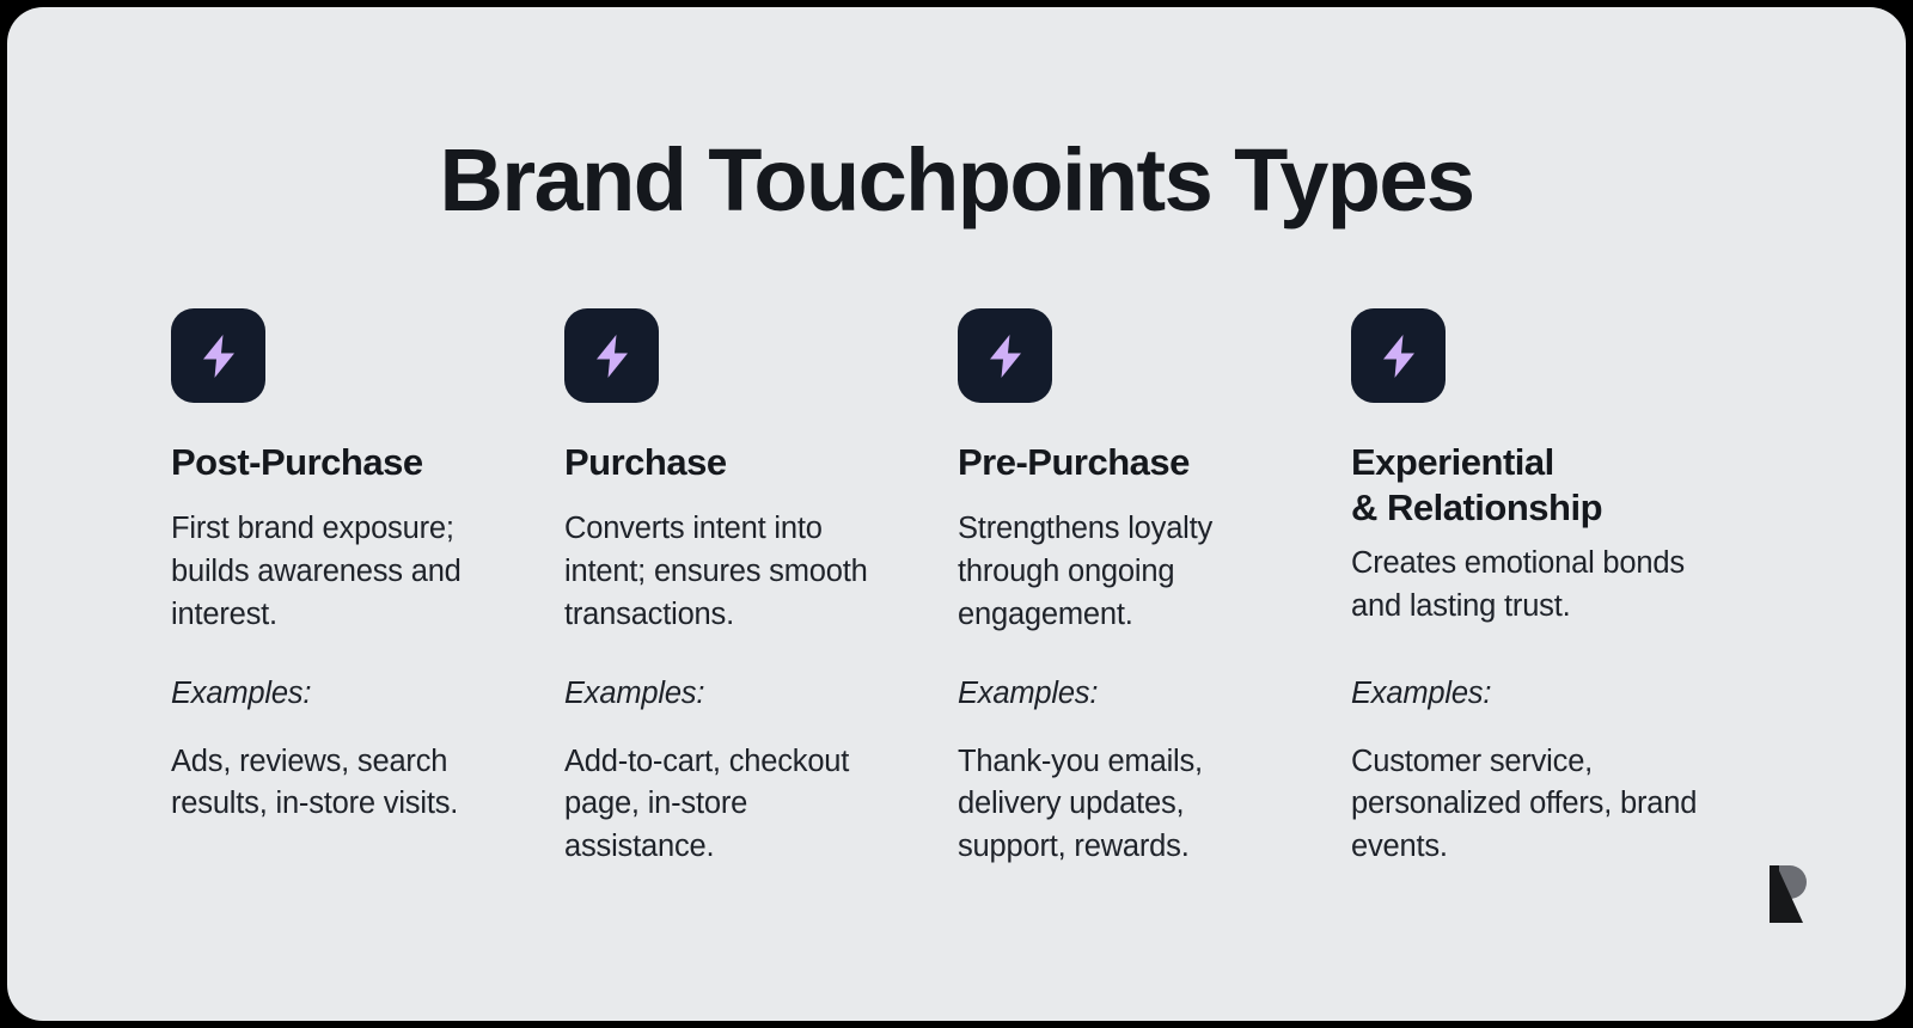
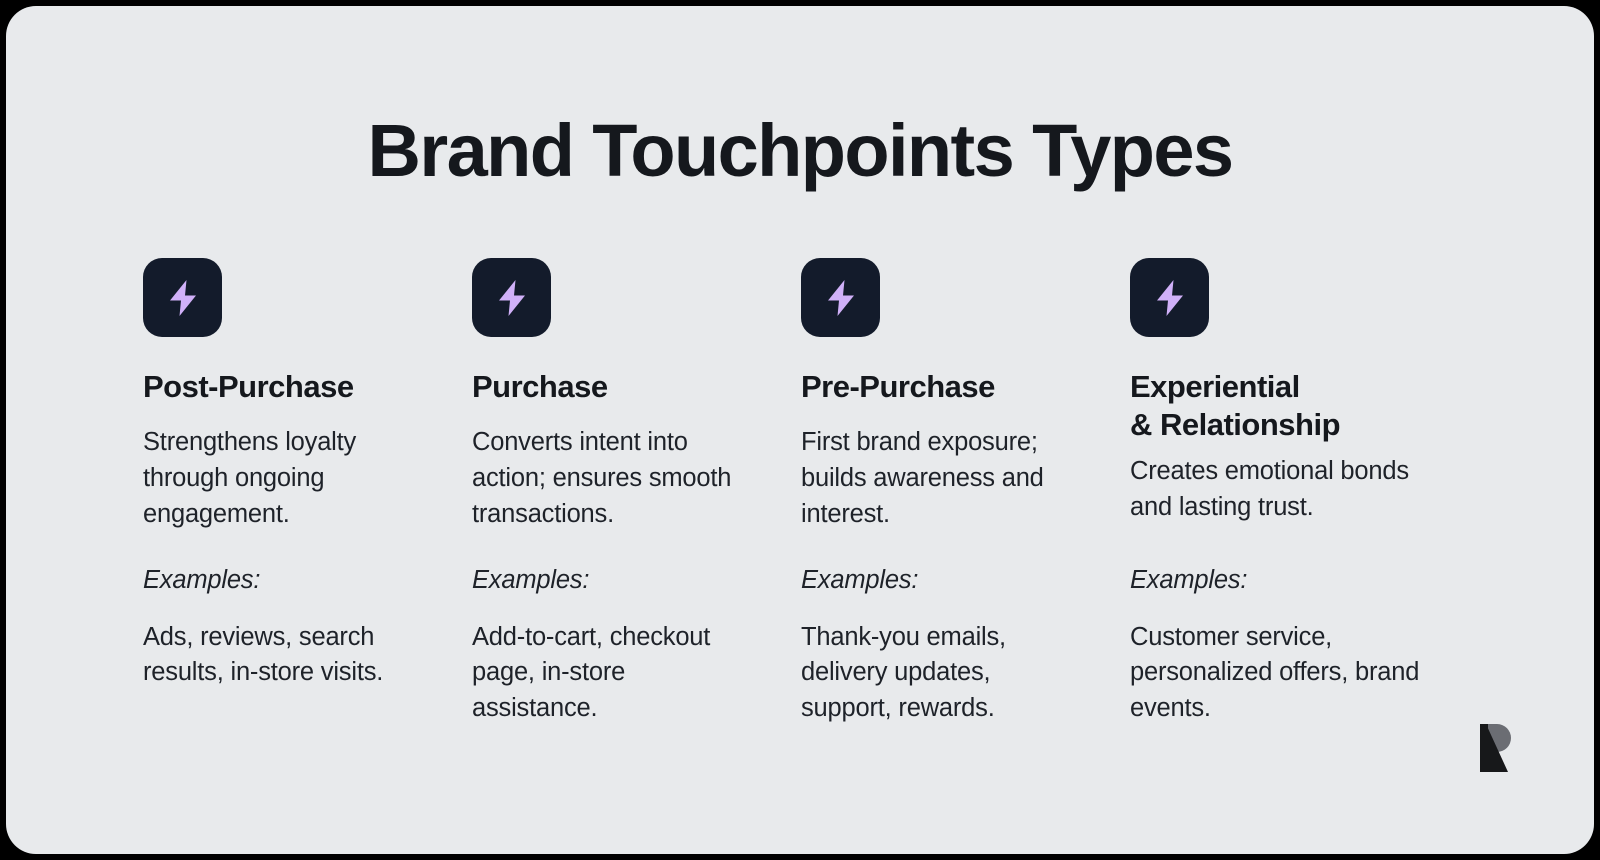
  Brand Touchpoints Types
  Post-Purchase
- First brand exposure; builds awareness and interest.
+ Strengthens loyalty through ongoing engagement.
  Examples:
  Ads, reviews, search results, in-store visits.
  Purchase
- Converts intent into intent; ensures smooth transactions.
+ Converts intent into action; ensures smooth transactions.
  Examples:
  Add-to-cart, checkout page, in-store assistance.
  Pre-Purchase
- Strengthens loyalty through ongoing engagement.
+ First brand exposure; builds awareness and interest.
  Examples:
  Thank-you emails, delivery updates, support, rewards.
  Experiential
  & Relationship
  Creates emotional bonds and lasting trust.
  Examples:
  Customer service, personalized offers, brand events.
